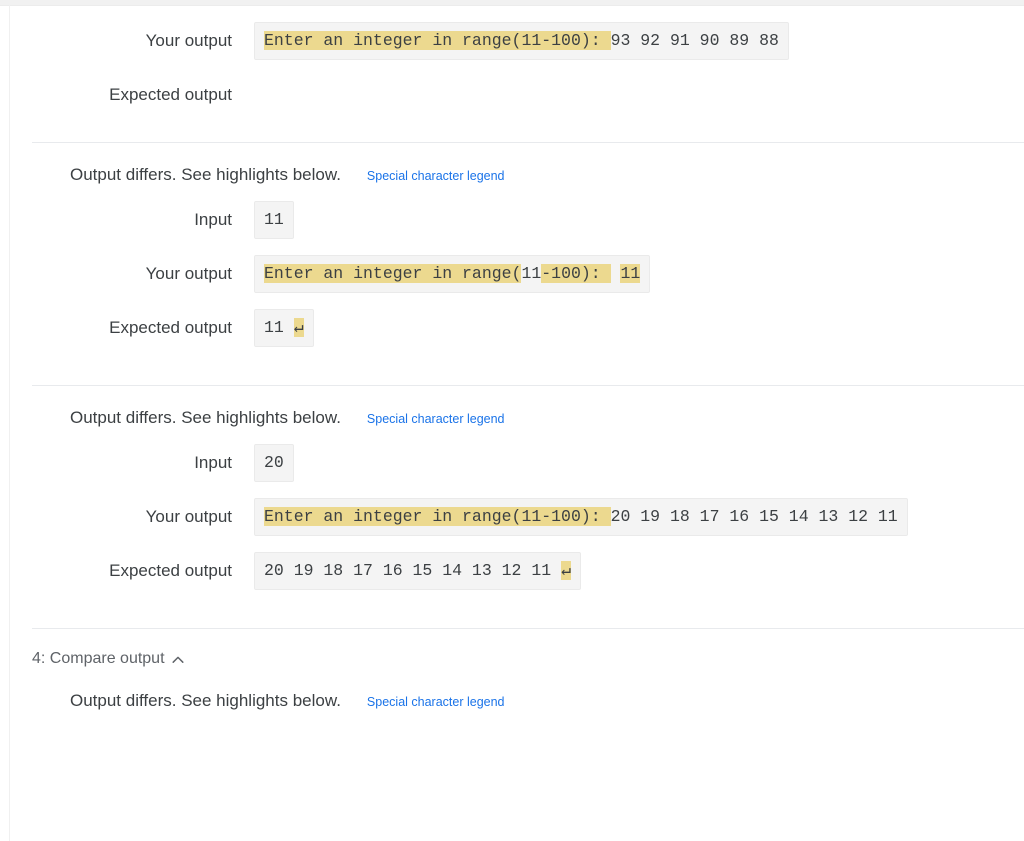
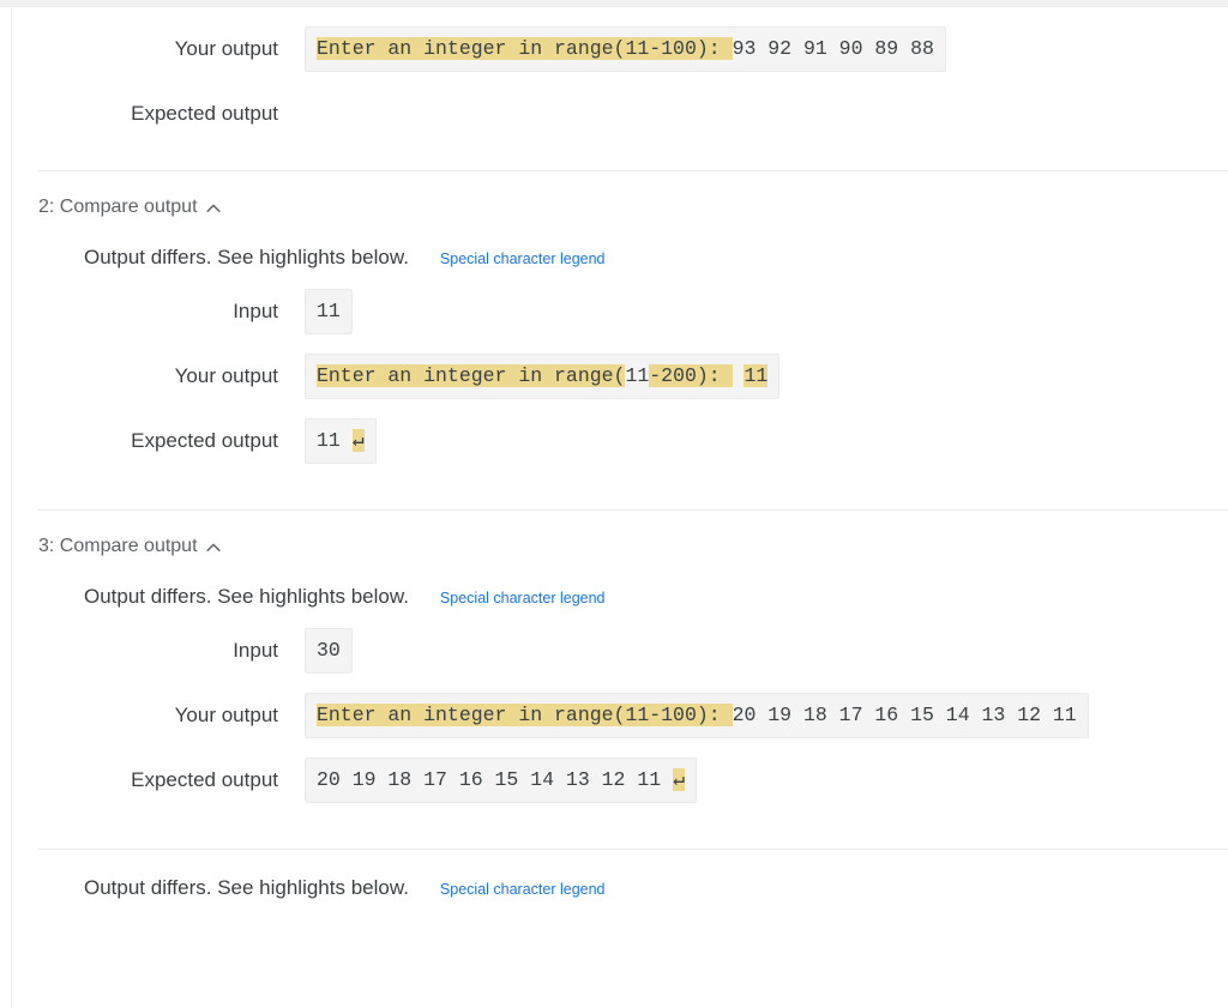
  Your output
  Enter an integer in range(11-100): 93 92 91 90 89 88
  Expected output
+ 2: Compare output
  Output differs. See highlights below.
  Special character legend
  Input
  11
  Your output
- Enter an integer in range(11-100): 11
+ Enter an integer in range(11-200): 11
  Expected output
  11 ↵
+ 3: Compare output
  Output differs. See highlights below.
  Special character legend
  Input
- 20
+ 30
  Your output
  Enter an integer in range(11-100): 20 19 18 17 16 15 14 13 12 11
  Expected output
  20 19 18 17 16 15 14 13 12 11 ↵
- 4: Compare output
  Output differs. See highlights below.
  Special character legend
